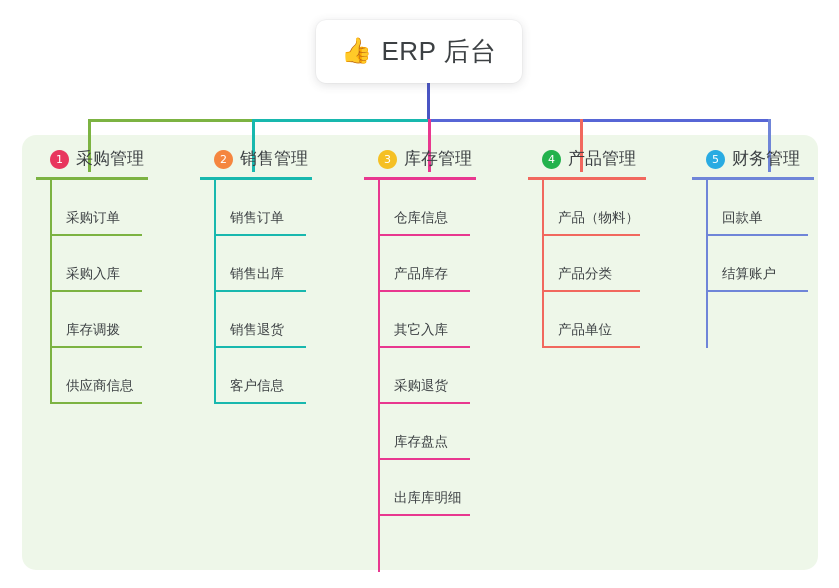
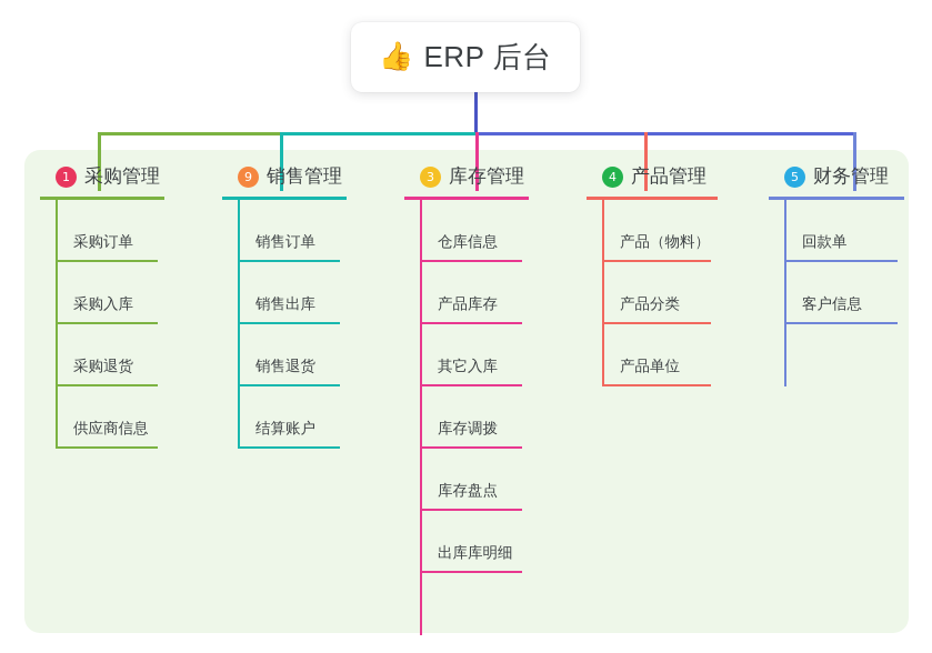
  👍
  ERP 后台
  1
  采购管理
  采购订单
  采购入库
- 库存调拨
+ 采购退货
  供应商信息
- 2
+ 9
  销售管理
  销售订单
  销售出库
  销售退货
- 客户信息
+ 结算账户
  3
  库存管理
  仓库信息
  产品库存
  其它入库
- 采购退货
+ 库存调拨
  库存盘点
  出库库明细
  4
  产品管理
  产品（物料）
  产品分类
  产品单位
  5
  财务管理
  回款单
- 结算账户
+ 客户信息
